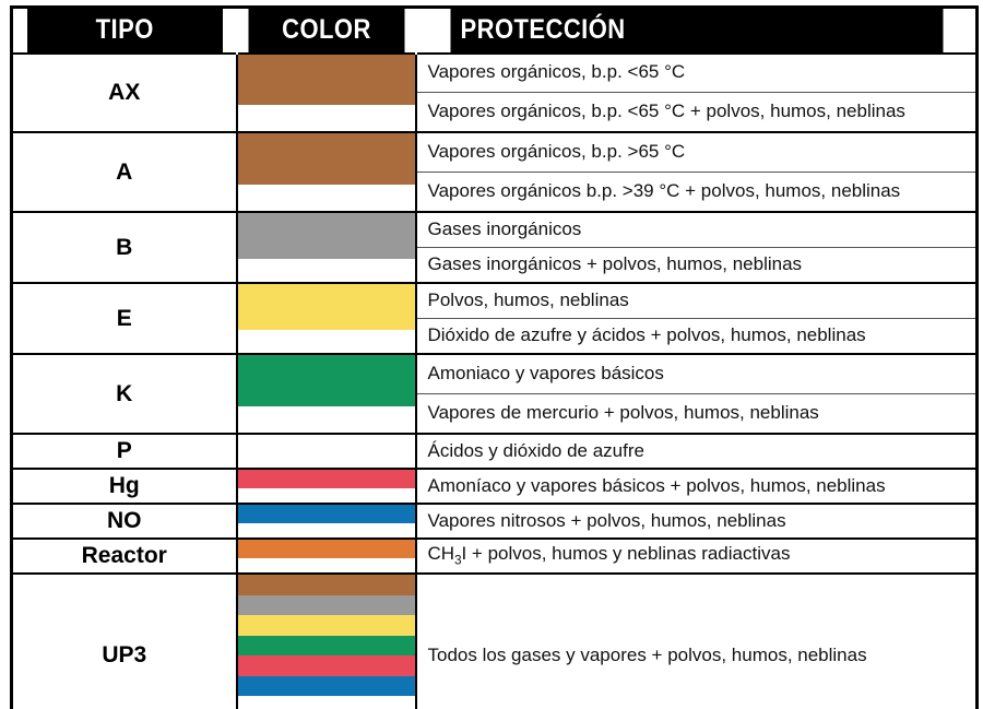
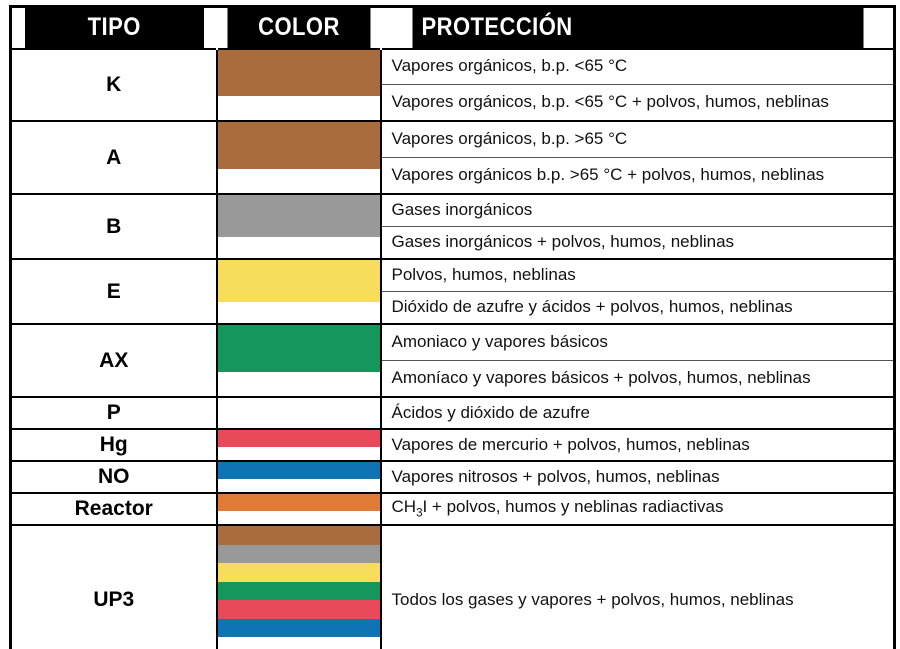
  TIPO	COLOR	PROTECCIÓN
- AX		Vapores orgánicos, b.p. <65 °C
+ K		Vapores orgánicos, b.p. <65 °C
  Vapores orgánicos, b.p. <65 °C + polvos, humos, neblinas
  A		Vapores orgánicos, b.p. >65 °C
- Vapores orgánicos b.p. >39 °C + polvos, humos, neblinas
+ Vapores orgánicos b.p. >65 °C + polvos, humos, neblinas
  B		Gases inorgánicos
  Gases inorgánicos + polvos, humos, neblinas
  E		Polvos, humos, neblinas
  Dióxido de azufre y ácidos + polvos, humos, neblinas
- K		Amoniaco y vapores básicos
+ AX		Amoniaco y vapores básicos
- Vapores de mercurio + polvos, humos, neblinas
+ Amoníaco y vapores básicos + polvos, humos, neblinas
  P		Ácidos y dióxido de azufre
- Hg		Amoníaco y vapores básicos + polvos, humos, neblinas
+ Hg		Vapores de mercurio + polvos, humos, neblinas
  NO		Vapores nitrosos + polvos, humos, neblinas
  Reactor		CH3I + polvos, humos y neblinas radiactivas
  UP3		Todos los gases y vapores + polvos, humos, neblinas
